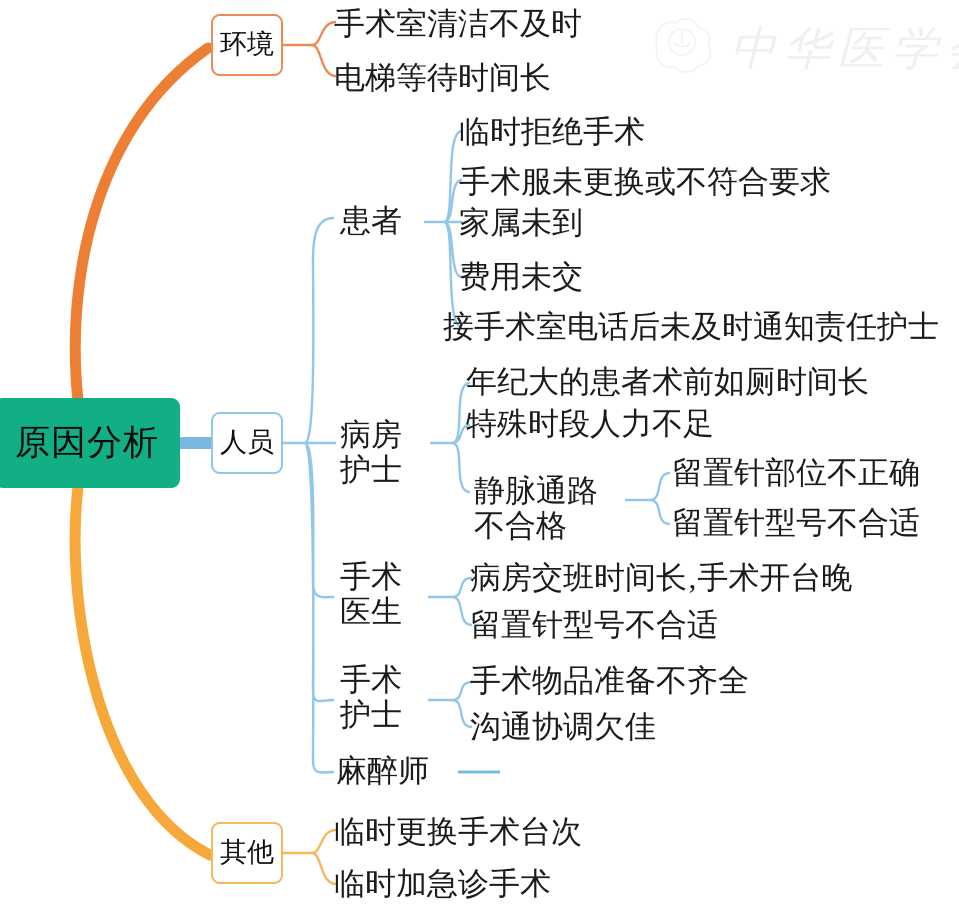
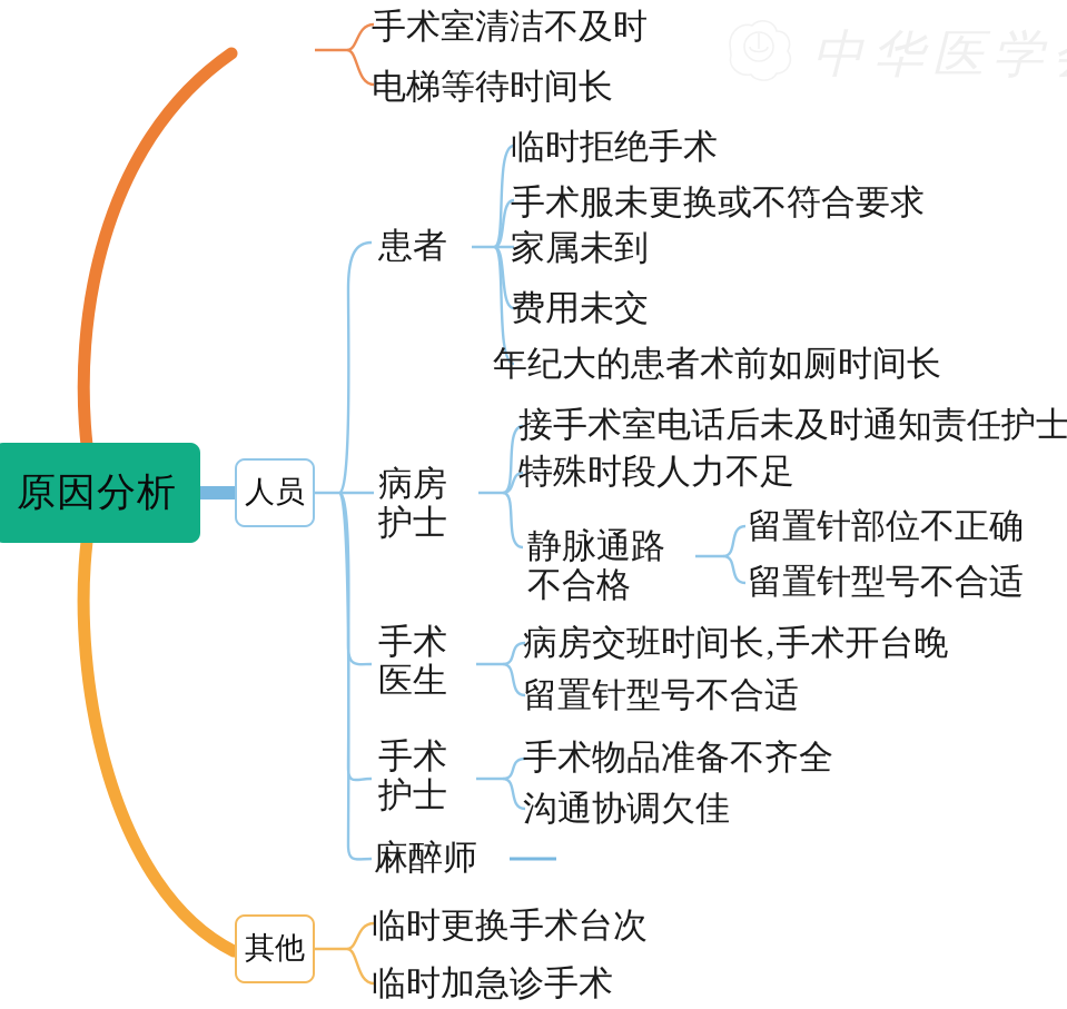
  原因分析
- 环境
  人员
  其他
  手术室清洁不及时
  电梯等待时间长
  患者
  临时拒绝手术
  手术服未更换或不符合要求
  家属未到
  费用未交
- 接手术室电话后未及时通知责任护士
+ 年纪大的患者术前如厕时间长
  病房
  护士
- 年纪大的患者术前如厕时间长
+ 接手术室电话后未及时通知责任护士
  特殊时段人力不足
  静脉通路
  不合格
  留置针部位不正确
  留置针型号不合适
  手术
  医生
  病房交班时间长‚手术开台晚
  留置针型号不合适
  手术
  护士
  手术物品准备不齐全
  沟通协调欠佳
  麻醉师
  临时更换手术台次
  临时加急诊手术
